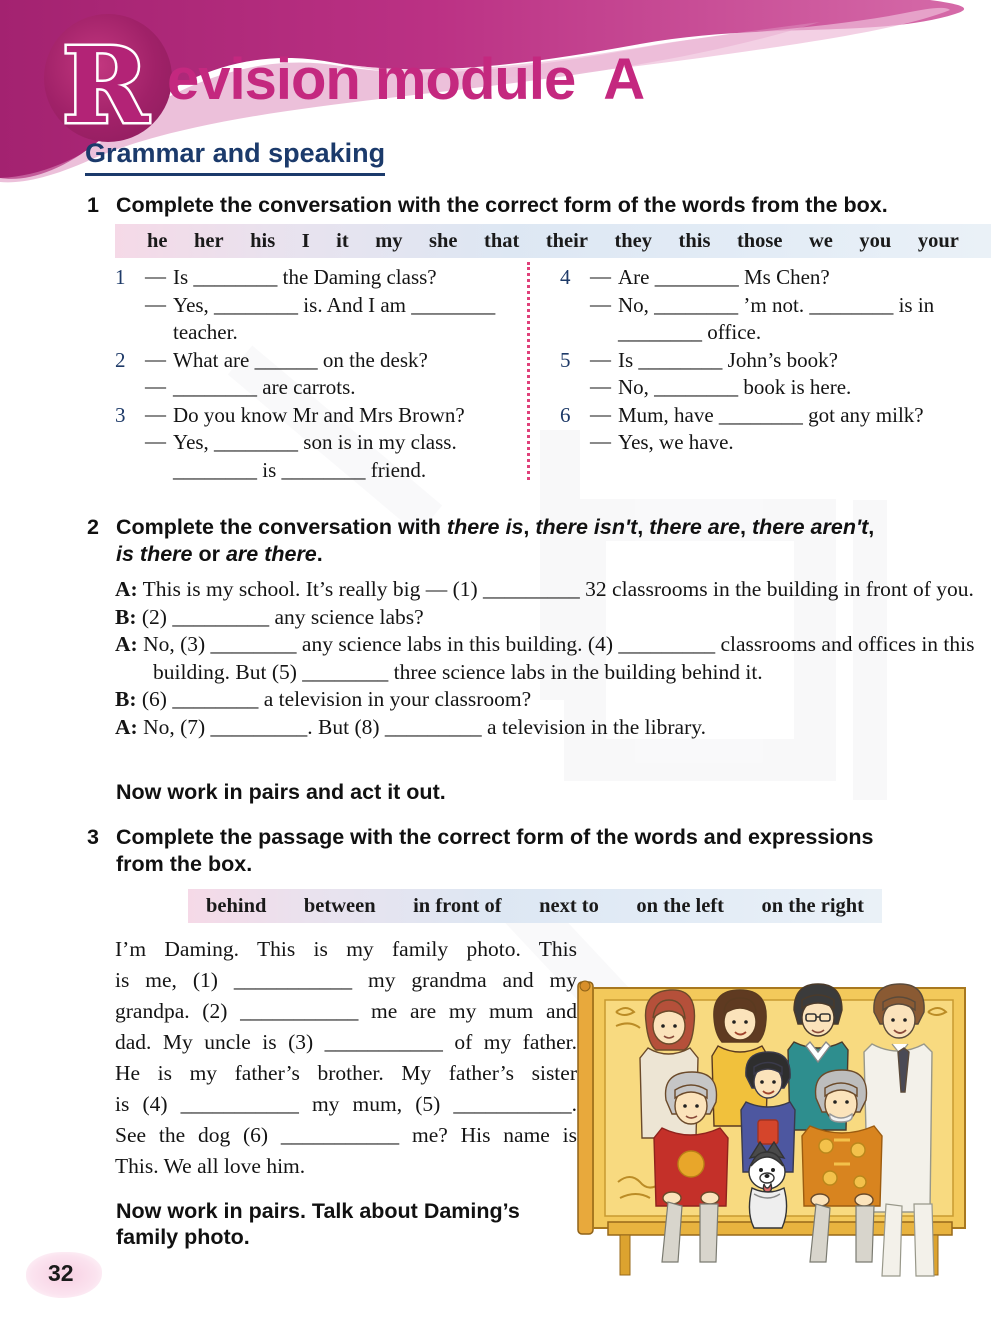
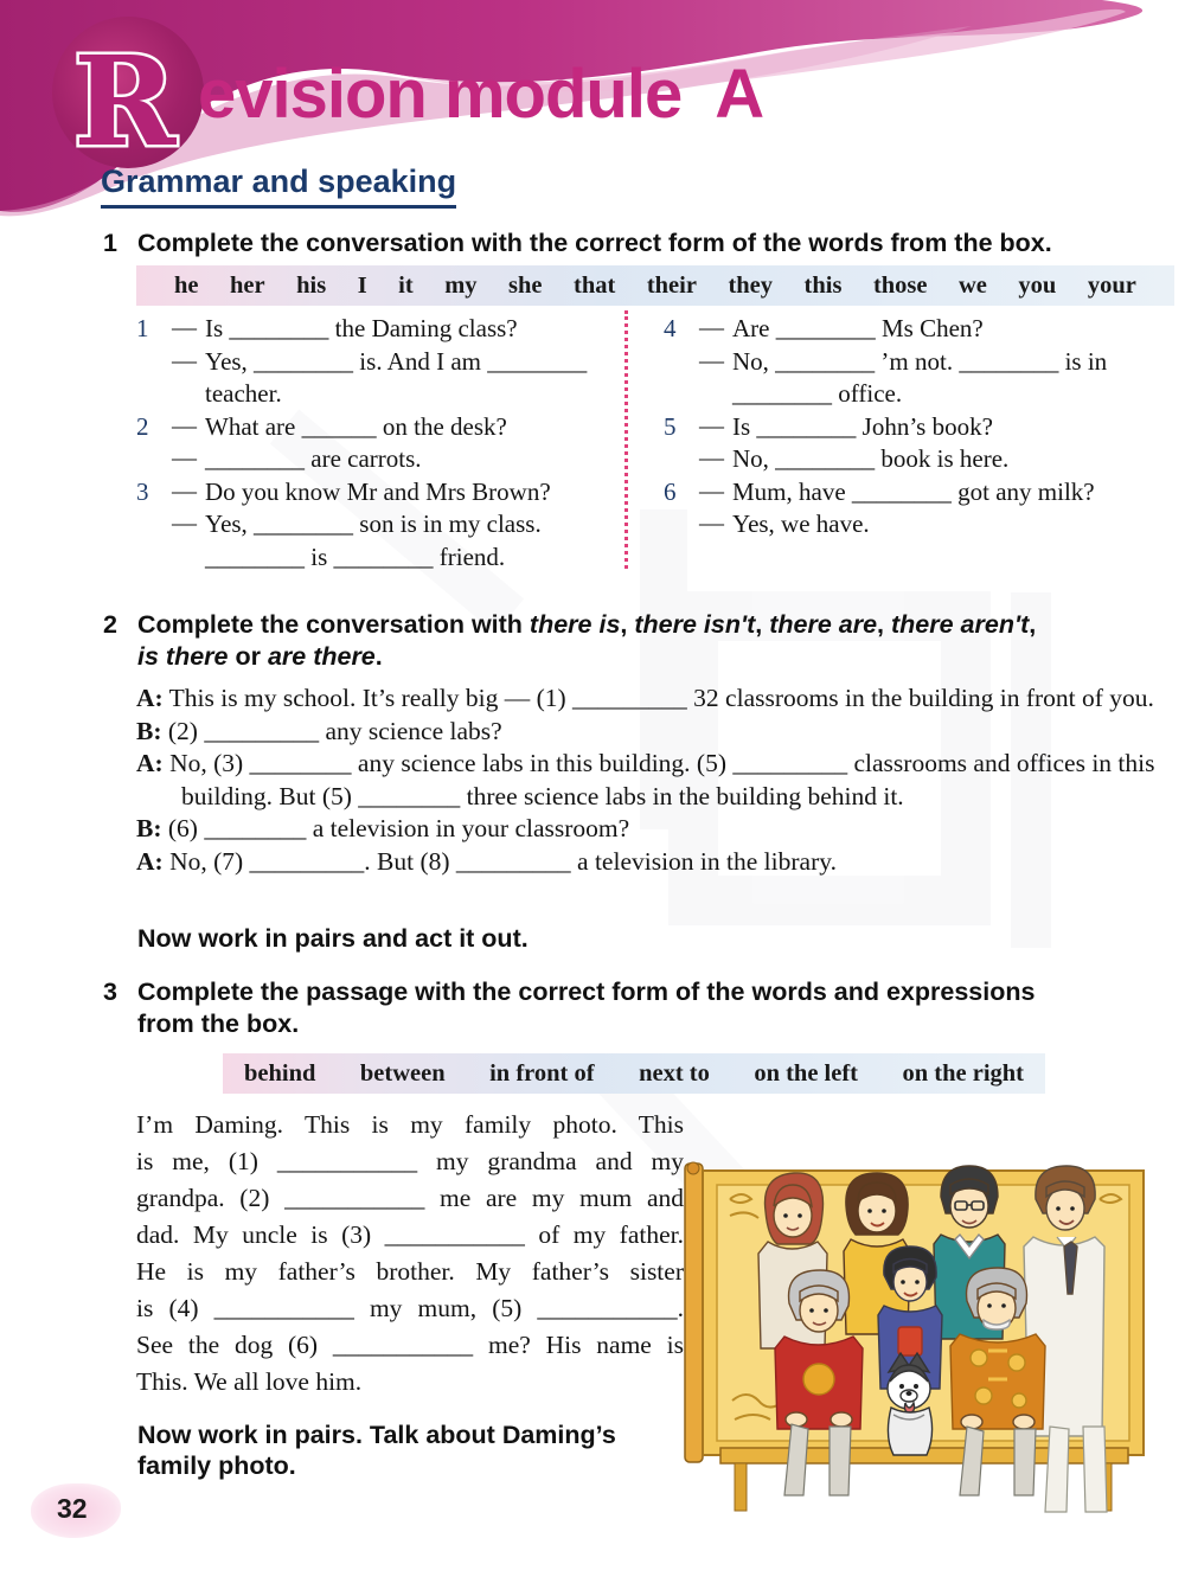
  R
  evision module A
  Grammar and speaking
  1
  Complete the conversation with the correct form of the words from the box.
  he
  her
  his
  I
  it
  my
  she
  that
  their
  they
  this
  those
  we
  you
  your
  1
  —
  Is ________ the Daming class?
  —
  Yes, ________ is. And I am ________
  teacher.
  2
  —
  What are ______ on the desk?
  —
  ________ are carrots.
  3
  —
  Do you know Mr and Mrs Brown?
  —
  Yes, ________ son is in my class.
  ________ is ________ friend.
  4
  —
  Are ________ Ms Chen?
  —
  No, ________ ’m not. ________ is in
  ________ office.
  5
  —
  Is ________ John’s book?
  —
  No, ________ book is here.
  6
  —
  Mum, have ________ got any milk?
  —
  Yes, we have.
  2
  Complete the conversation with there is, there isn't, there are, there aren't,
  is there or are there.
  A: This is my school. It’s really big — (1) _________ 32 classrooms in the building in front of you.
  B: (2) _________ any science labs?
- A: No, (3) ________ any science labs in this building. (4) _________ classrooms and offices in this building. But (5) ________ three science labs in the building behind it.
+ A: No, (3) ________ any science labs in this building. (5) _________ classrooms and offices in this building. But (5) ________ three science labs in the building behind it.
  B: (6) ________ a television in your classroom?
  A: No, (7) _________. But (8) _________ a television in the library.
  Now work in pairs and act it out.
  3
  Complete the passage with the correct form of the words and expressions
  from the box.
  behind
  between
  in front of
  next to
  on the left
  on the right
  I’m Daming. This is my family photo. This
  is me, (1) ___________ my grandma and my
  grandpa. (2) ___________ me are my mum and
  dad. My uncle is (3) ___________ of my father.
  He is my father’s brother. My father’s sister
  is (4) ___________ my mum, (5) ___________.
  See the dog (6) ___________ me? His name is
  This. We all love him.
  Now work in pairs. Talk about Daming’s family photo.
  32
